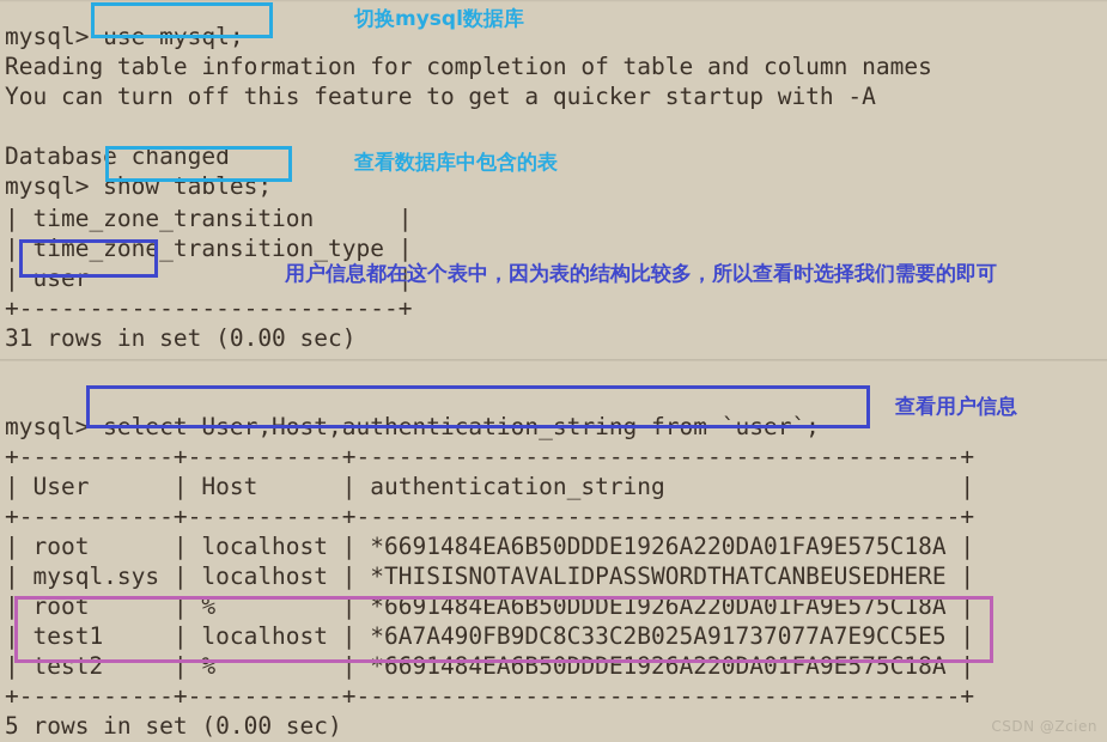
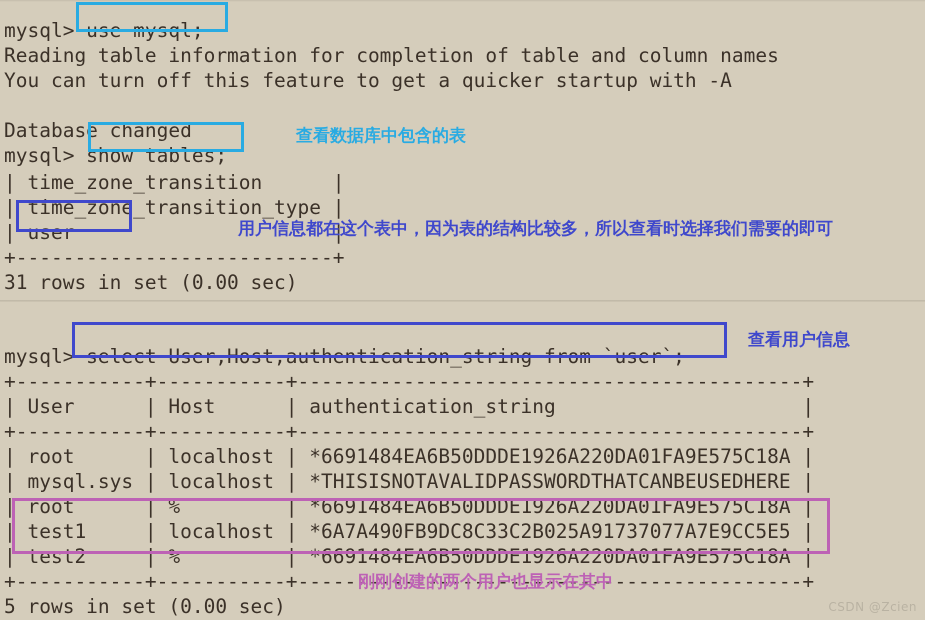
  mysql> use mysql;
  Reading table information for completion of table and column names
  You can turn off this feature to get a quicker startup with -A
  Database changed
  mysql> show tables;
  | time_zone_transition |
  | time_zone_transition_type |
  | user |
  +---------------------------+
  31 rows in set (0.00 sec)
- 切换mysql数据库
  查看数据库中包含的表
  用户信息都在这个表中，因为表的结构比较多，所以查看时选择我们需要的即可
  mysql> select User,Host,authentication_string from `user`;
  +-----------+-----------+-------------------------------------------+
  | User | Host | authentication_string |
  +-----------+-----------+-------------------------------------------+
  | root | localhost | *6691484EA6B50DDDE1926A220DA01FA9E575C18A |
  | mysql.sys | localhost | *THISISNOTAVALIDPASSWORDTHATCANBEUSEDHERE |
  | root | % | *6691484EA6B50DDDE1926A220DA01FA9E575C18A |
  | test1 | localhost | *6A7A490FB9DC8C33C2B025A91737077A7E9CC5E5 |
  | test2 | % | *6691484EA6B50DDDE1926A220DA01FA9E575C18A |
  +-----------+-----------+-------------------------------------------+
  5 rows in set (0.00 sec)
  查看用户信息
+ 刚刚创建的两个用户也显示在其中
  CSDN @Zcien
